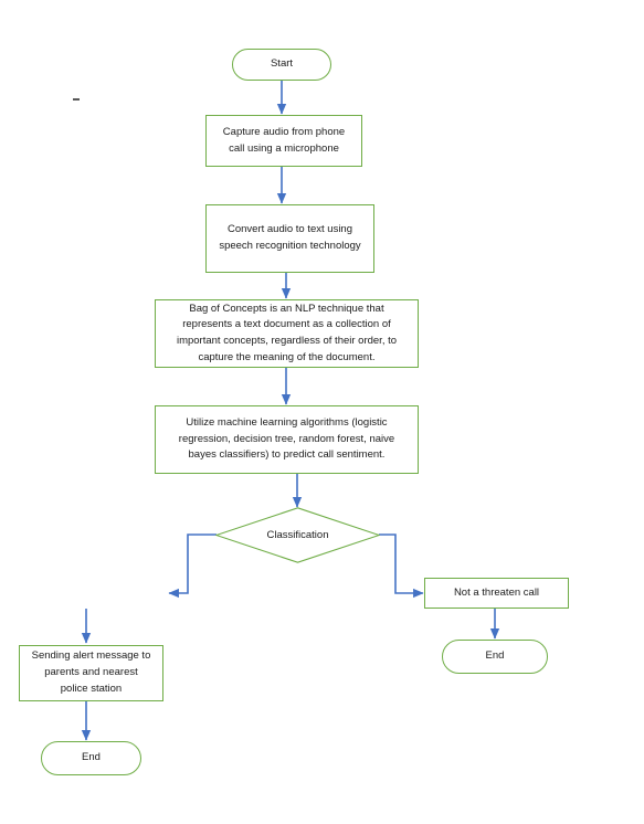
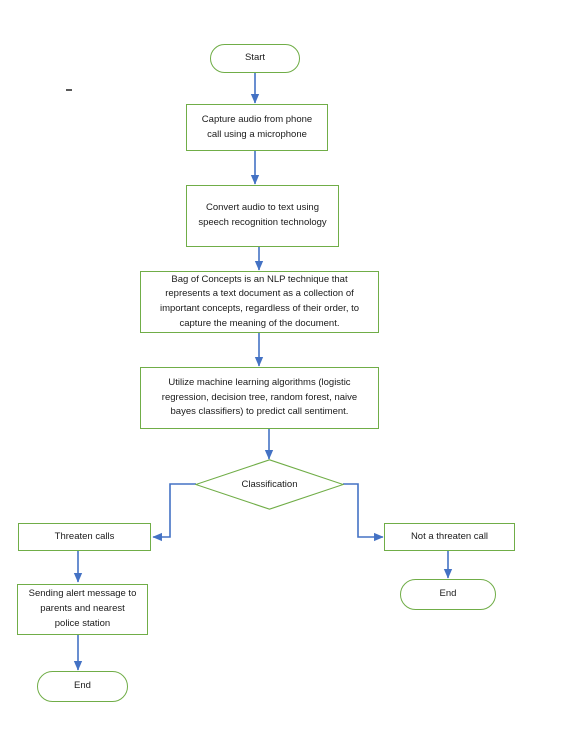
  Start
  Capture audio from phone
  call using a microphone
  Convert audio to text using
  speech recognition technology
  Bag of Concepts is an NLP technique that
  represents a text document as a collection of
  important concepts, regardless of their order, to
  capture the meaning of the document.
  Utilize machine learning algorithms (logistic
  regression, decision tree, random forest, naive
  bayes classifiers) to predict call sentiment.
  Classification
+ Threaten calls
  Not a threaten call
  Sending alert message to
  parents and nearest
  police station
  End
  End
